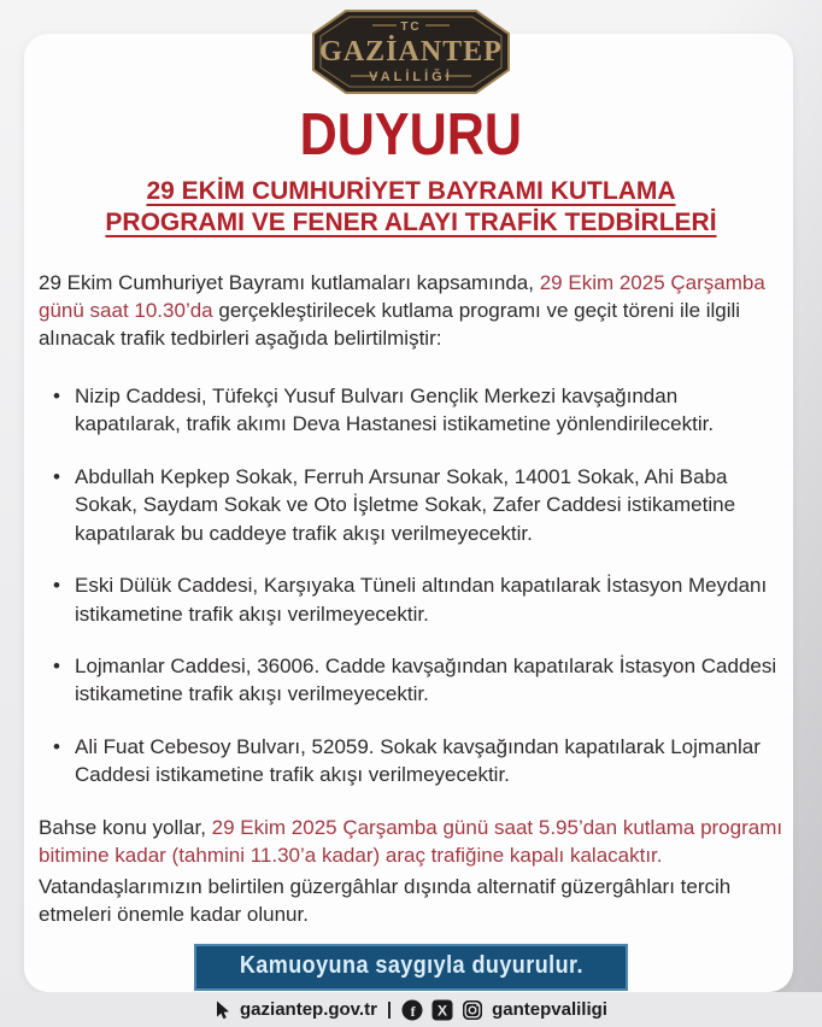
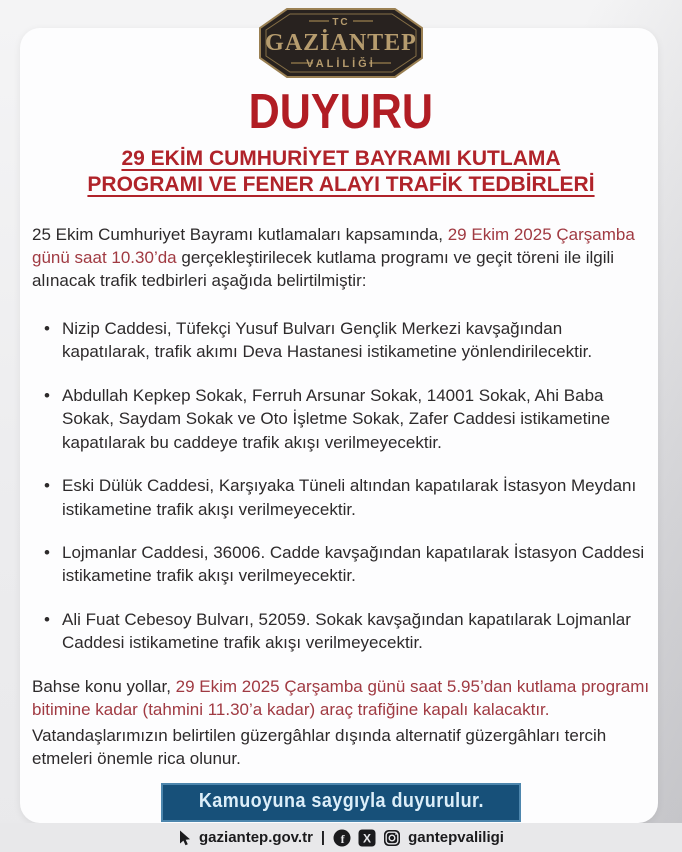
  TC
  GAZİANTEP
  VALİLİĞİ
  DUYURU
  29 EKİM CUMHURİYET BAYRAMI KUTLAMA
  PROGRAMI VE FENER ALAYI TRAFİK TEDBİRLERİ
- 29 Ekim Cumhuriyet Bayramı kutlamaları kapsamında, 29 Ekim 2025 Çarşamba günü saat 10.30’da gerçekleştirilecek kutlama programı ve geçit töreni ile ilgili alınacak trafik tedbirleri aşağıda belirtilmiştir:
+ 25 Ekim Cumhuriyet Bayramı kutlamaları kapsamında, 29 Ekim 2025 Çarşamba günü saat 10.30’da gerçekleştirilecek kutlama programı ve geçit töreni ile ilgili alınacak trafik tedbirleri aşağıda belirtilmiştir:
  Nizip Caddesi, Tüfekçi Yusuf Bulvarı Gençlik Merkezi kavşağından kapatılarak, trafik akımı Deva Hastanesi istikametine yönlendirilecektir.
  Abdullah Kepkep Sokak, Ferruh Arsunar Sokak, 14001 Sokak, Ahi Baba Sokak, Saydam Sokak ve Oto İşletme Sokak, Zafer Caddesi istikametine kapatılarak bu caddeye trafik akışı verilmeyecektir.
  Eski Dülük Caddesi, Karşıyaka Tüneli altından kapatılarak İstasyon Meydanı istikametine trafik akışı verilmeyecektir.
  Lojmanlar Caddesi, 36006. Cadde kavşağından kapatılarak İstasyon Caddesi istikametine trafik akışı verilmeyecektir.
  Ali Fuat Cebesoy Bulvarı, 52059. Sokak kavşağından kapatılarak Lojmanlar Caddesi istikametine trafik akışı verilmeyecektir.
  Bahse konu yollar, 29 Ekim 2025 Çarşamba günü saat 5.95’dan kutlama programı bitimine kadar (tahmini 11.30’a kadar) araç trafiğine kapalı kalacaktır.
- Vatandaşlarımızın belirtilen güzergâhlar dışında alternatif güzergâhları tercih etmeleri önemle kadar olunur.
+ Vatandaşlarımızın belirtilen güzergâhlar dışında alternatif güzergâhları tercih etmeleri önemle rica olunur.
  Kamuoyuna saygıyla duyurulur.
  gaziantep.gov.tr
  |
  f
  X
  gantepvaliligi
